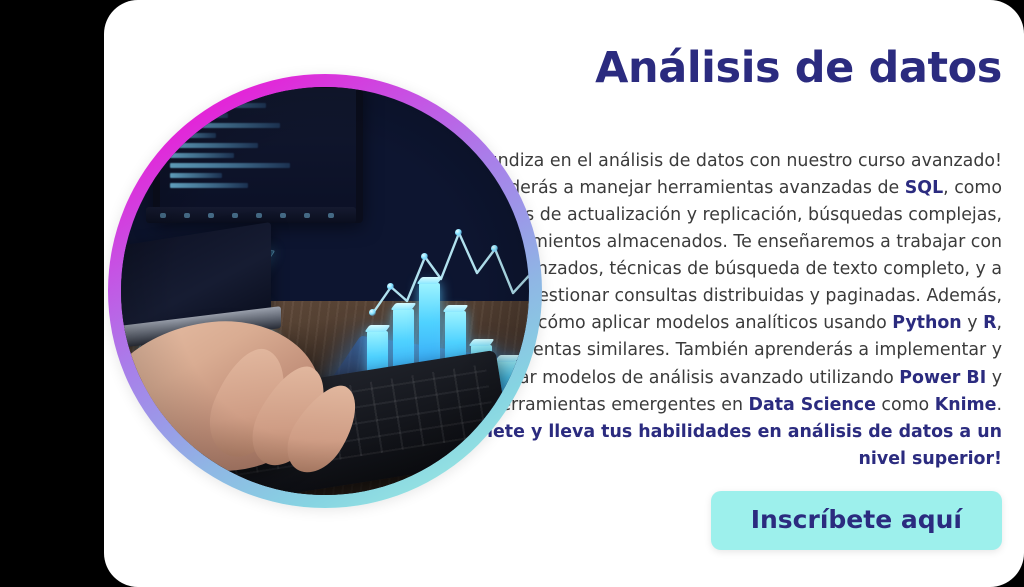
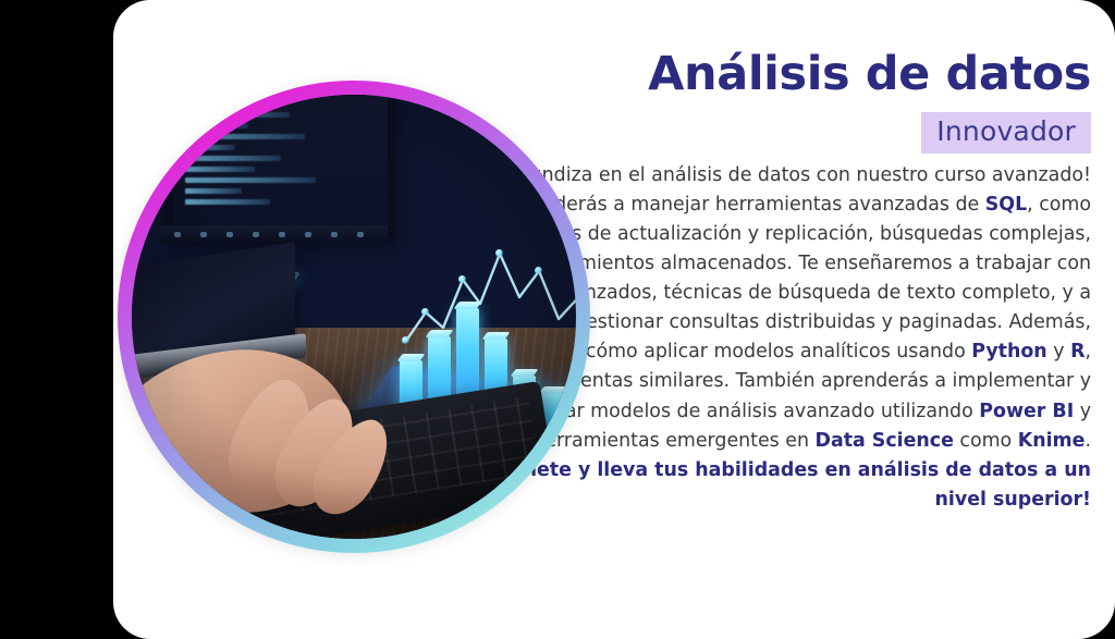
  Análisis de datos
+ Innovador
  za en el análisis de datos con nuestro curso avanzado! rás a manejar herramientas avanzadas de SQL, como s de actualización y replicación, búsquedas complejas, mientos almacenados. Te enseñaremos a trabajar con nzados, técnicas de búsqueda de texto completo, y a estionar consultas distribuidas y paginadas. Además, cómo aplicar modelos analíticos usando Python y R, entas similares. También aprenderás a implementar y r modelos de análisis avanzado utilizando Power BI y amientas emergentes en Data Science como Knime. y lleva tus habilidades en análisis de datos a un nivel superior!
- Inscríbete aquí
